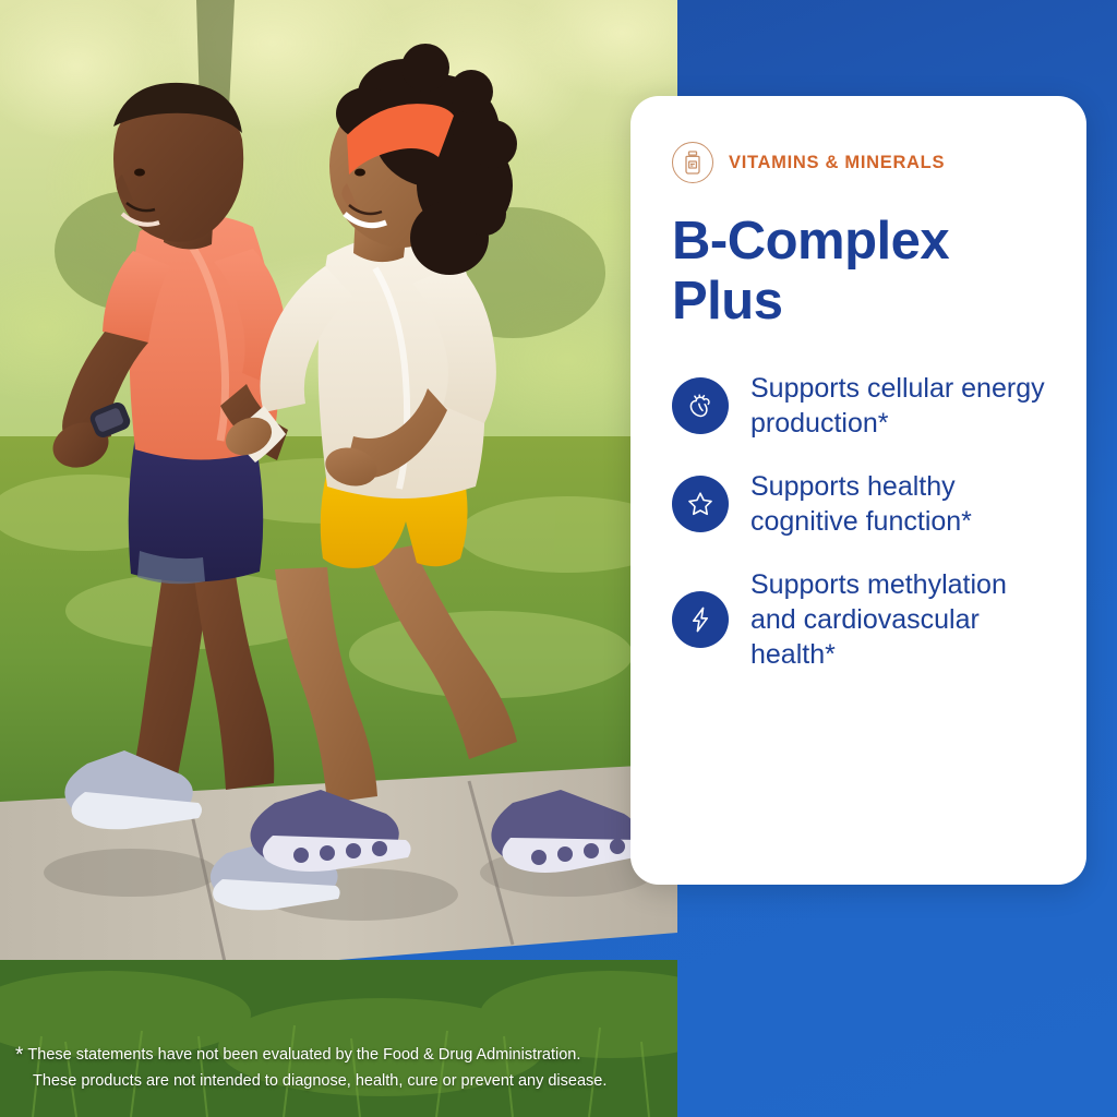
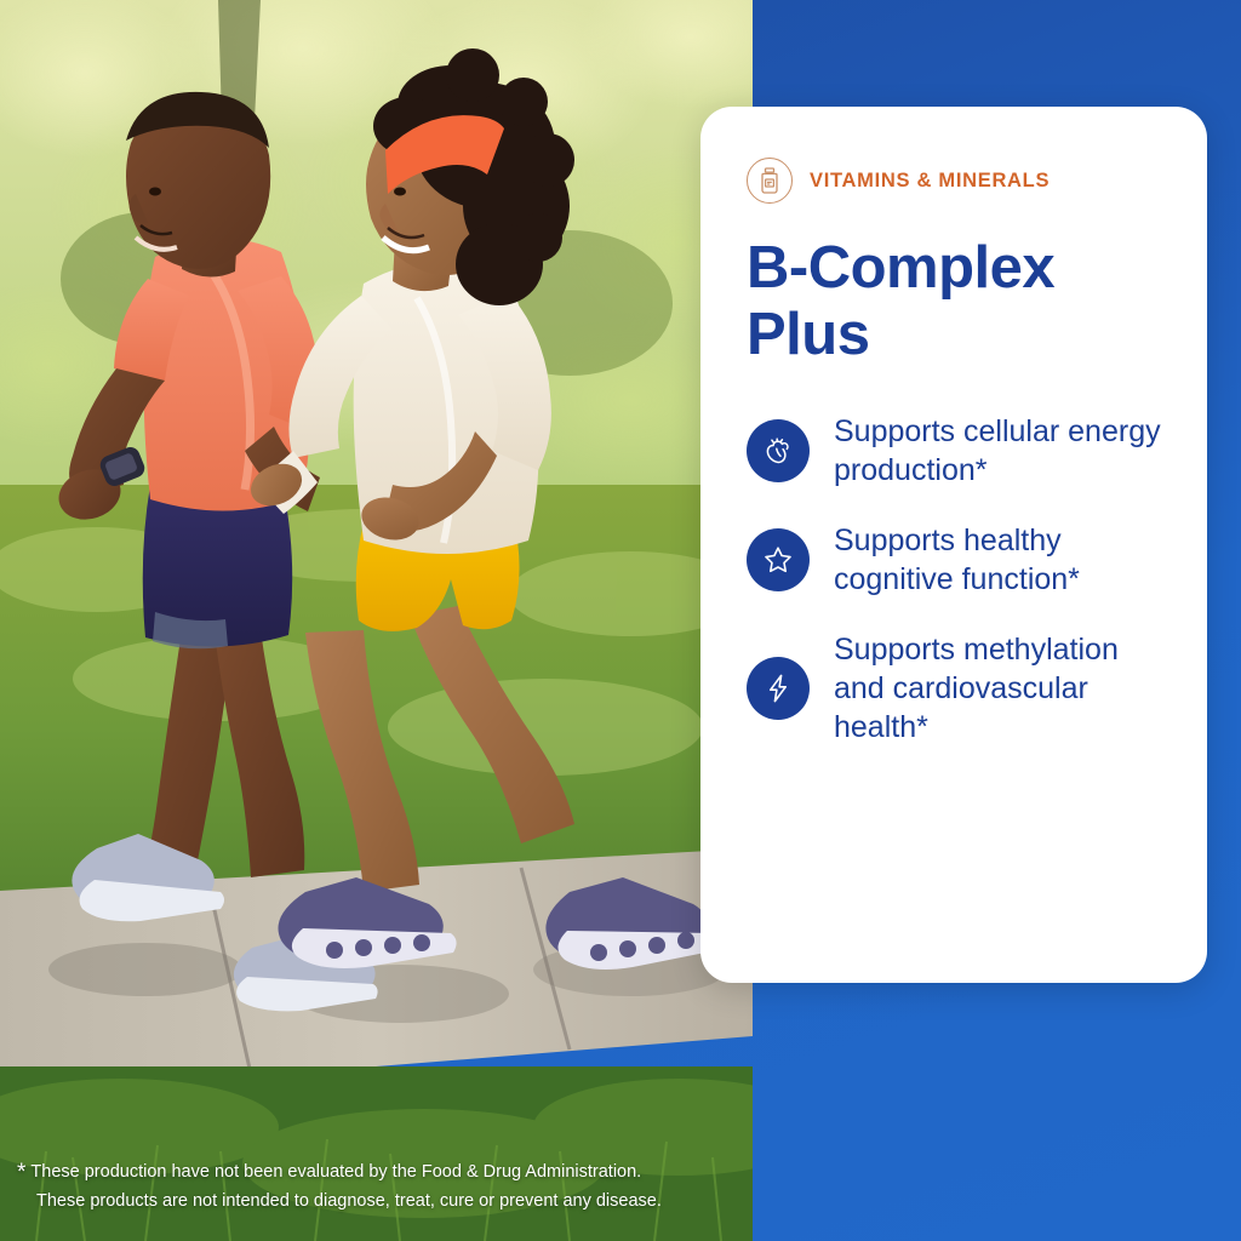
- * These statements have not been evaluated by the Food & Drug Administration.
+ * These production have not been evaluated by the Food & Drug Administration.
- These products are not intended to diagnose, health, cure or prevent any disease.
+ These products are not intended to diagnose, treat, cure or prevent any disease.
  VITAMINS & MINERALS
  B-Complex
  Plus
  Supports cellular energy production*
  Supports healthy cognitive function*
  Supports methylation and cardiovascular health*
